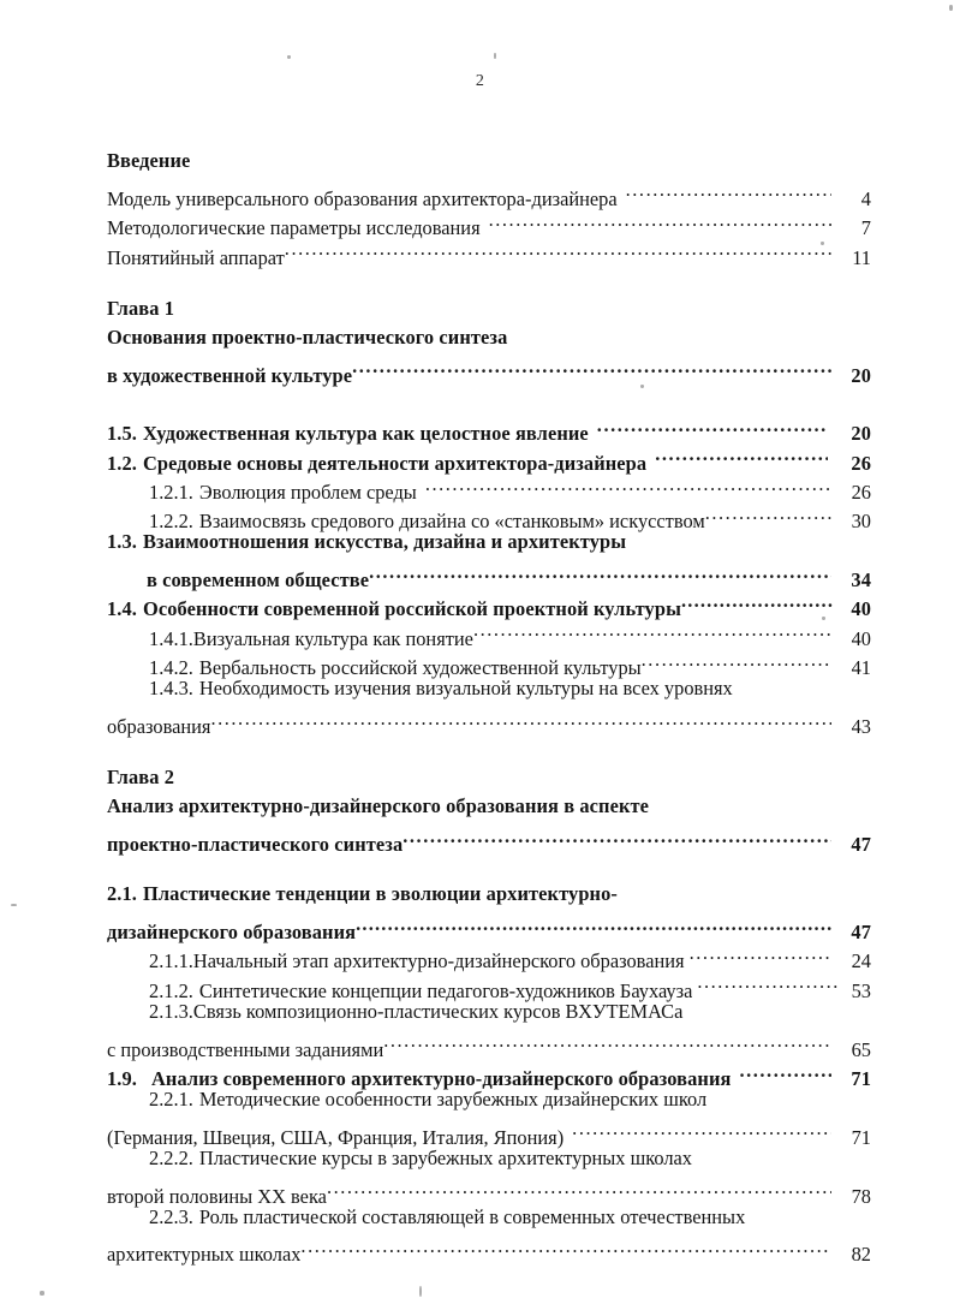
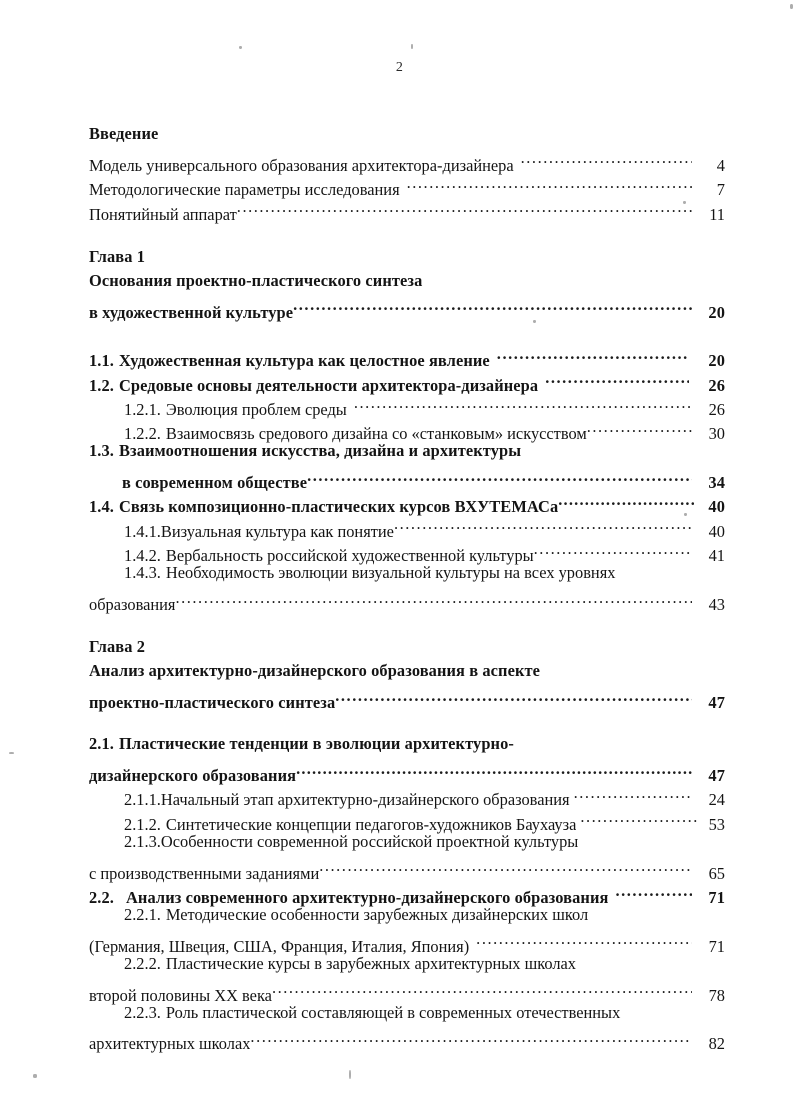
  2
  Введение
  Модель универсального образования архитектора-дизайнера
  4
  Методологические параметры исследования
  7
  Понятийный аппарат
  11
  Глава 1
  Основания проектно-пластического синтеза
  в художественной культуре
  20
- 1.5.
+ 1.1.
  Художественная культура как целостное явление
  20
  1.2.
  Средовые основы деятельности архитектора-дизайнера
  26
  1.2.1.
  Эволюция проблем среды
  26
  1.2.2.
  Взаимосвязь средового дизайна со «станковым» искусством
  30
  1.3. Взаимоотношения искусства, дизайна и архитектуры
  в современном обществе
  34
  1.4.
- Особенности современной российской проектной культуры
+ Связь композиционно-пластических курсов ВХУТЕМАСа
  40
  1.4.1.
  Визуальная культура как понятие
  40
  1.4.2.
  Вербальность российской художественной культуры
  41
- 1.4.3. Необходимость изучения визуальной культуры на всех уровнях
+ 1.4.3. Необходимость эволюции визуальной культуры на всех уровнях
  образования
  43
  Глава 2
  Анализ архитектурно-дизайнерского образования в аспекте
  проектно-пластического синтеза
  47
  2.1. Пластические тенденции в эволюции архитектурно-
  дизайнерского образования
  47
  2.1.1.
  Начальный этап архитектурно-дизайнерского образования
  24
  2.1.2.
  Синтетические концепции педагогов-художников Баухауза
  53
- 2.1.3.Связь композиционно-пластических курсов ВХУТЕМАСа
+ 2.1.3.Особенности современной российской проектной культуры
  с производственными заданиями
  65
- 1.9.
+ 2.2.
  Анализ современного архитектурно-дизайнерского образования
  71
  2.2.1. Методические особенности зарубежных дизайнерских школ
  (Германия, Швеция, США, Франция, Италия, Япония)
  71
  2.2.2. Пластические курсы в зарубежных архитектурных школах
  второй половины XX века
  78
  2.2.3. Роль пластической составляющей в современных отечественных
  архитектурных школах
  82
